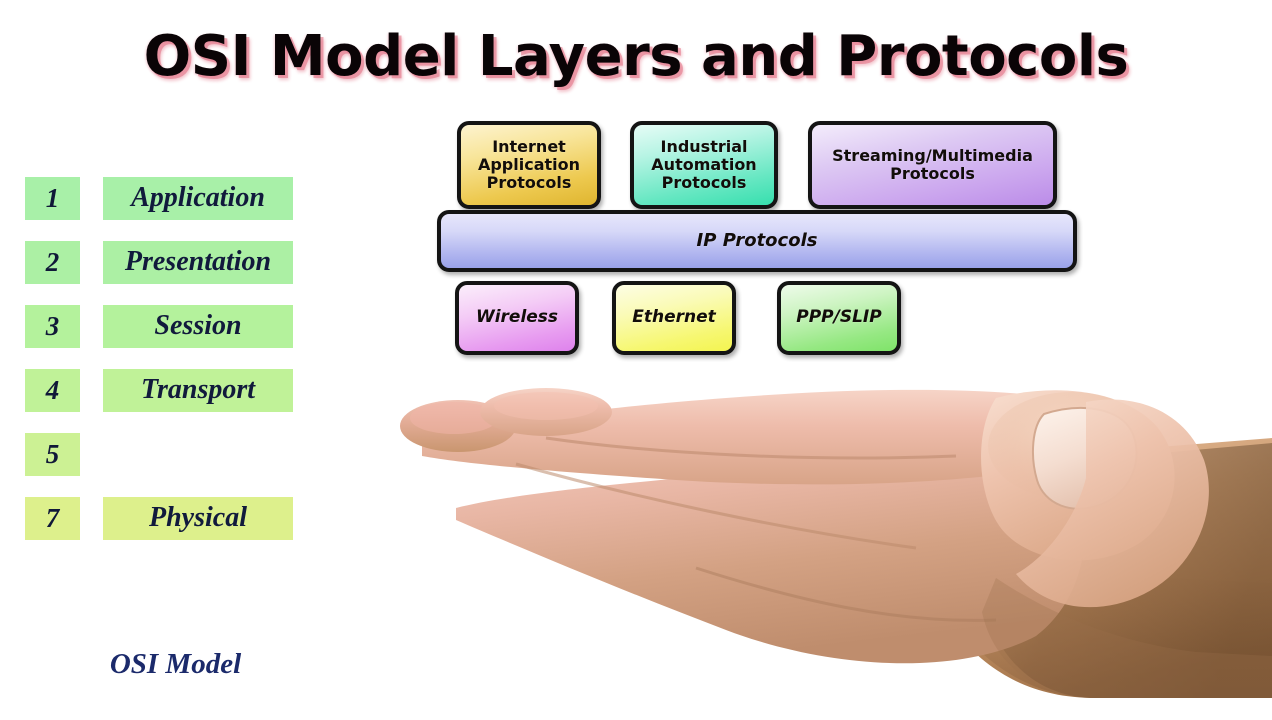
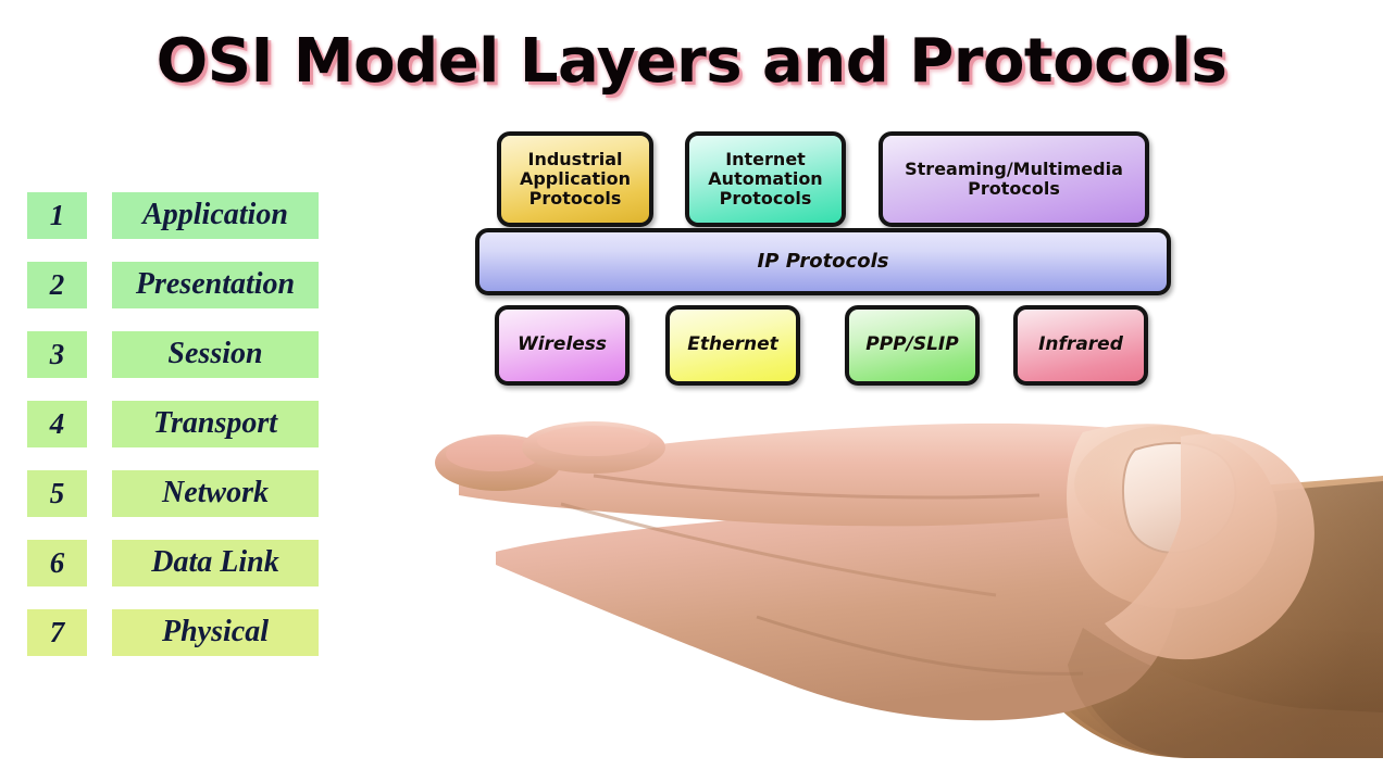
  OSI Model Layers and Protocols
  1
  Application
  2
  Presentation
  3
  Session
  4
  Transport
  5
+ Network
+ 6
+ Data Link
  7
  Physical
- OSI Model
- Internet
+ Industrial
  Application
  Protocols
- Industrial
+ Internet
  Automation
  Protocols
  Streaming/Multimedia
  Protocols
  IP Protocols
  Wireless
  Ethernet
  PPP/SLIP
+ Infrared
